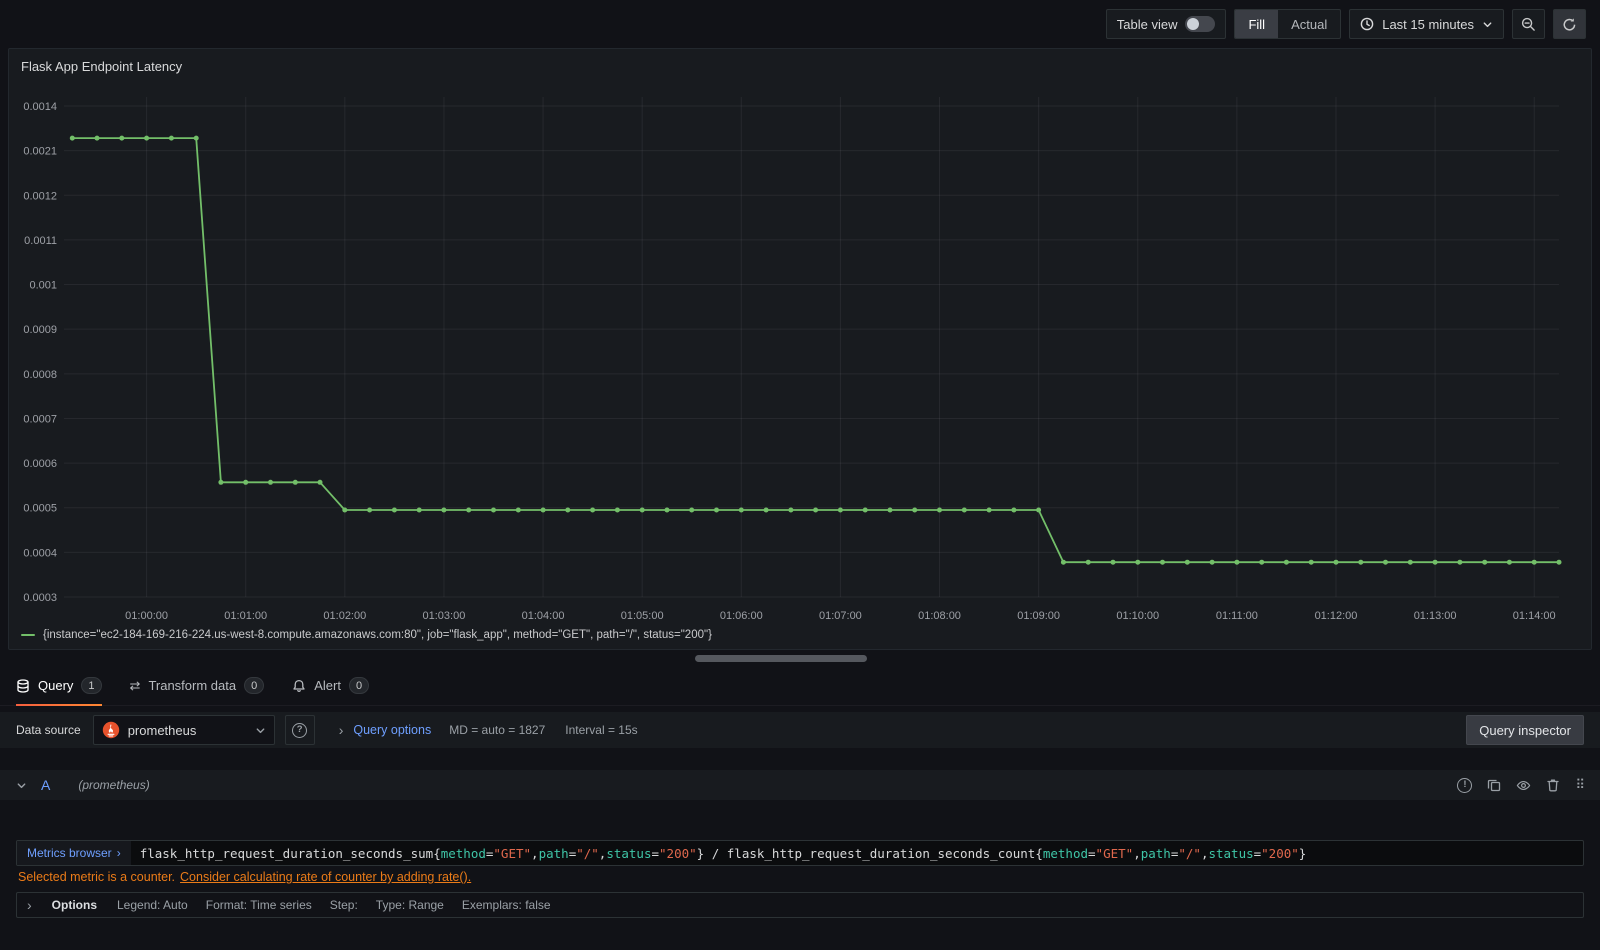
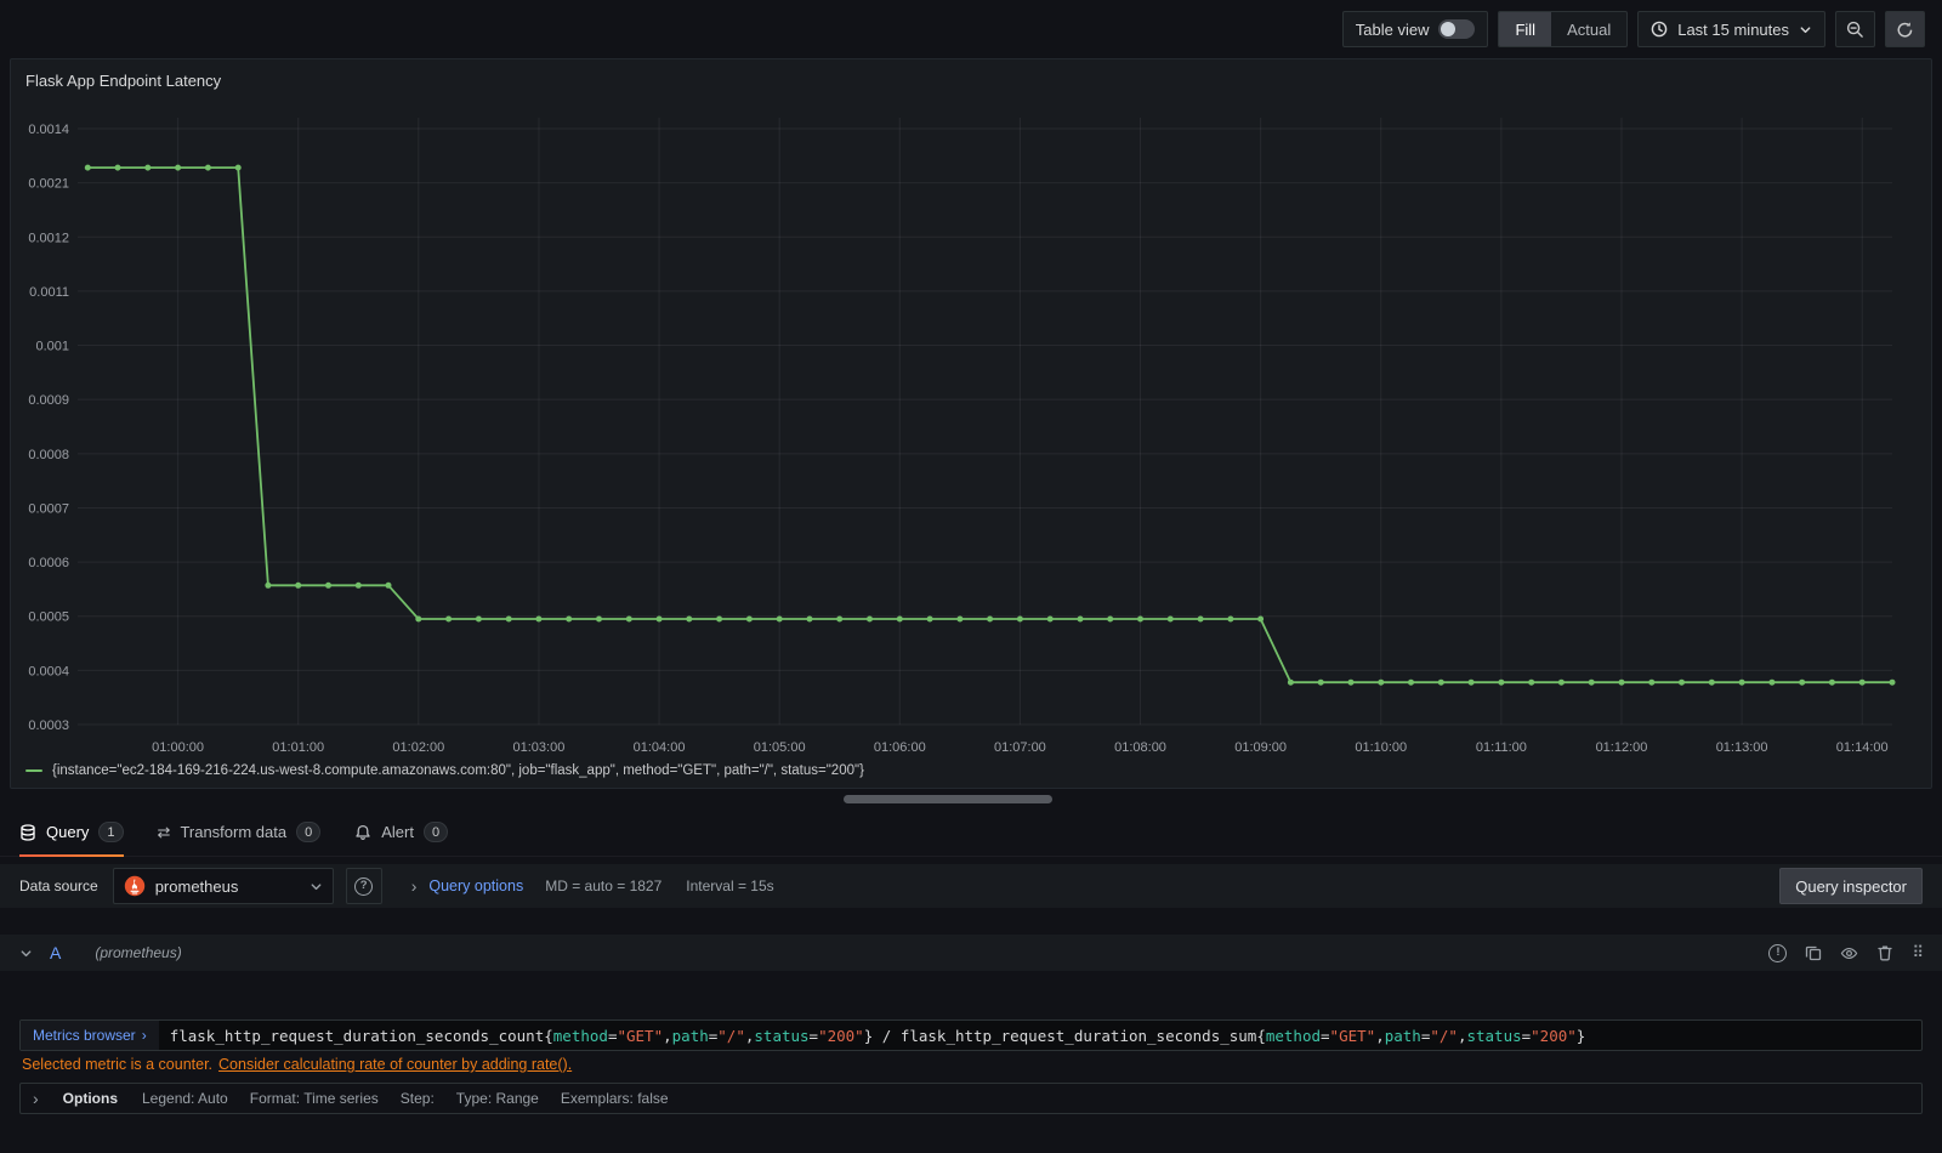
  Table view
  Fill
  Actual
  Last 15 minutes
  Flask App Endpoint Latency
  01:00:00
  01:01:00
  01:02:00
  01:03:00
  01:04:00
  01:05:00
  01:06:00
  01:07:00
  01:08:00
  01:09:00
  01:10:00
  01:11:00
  01:12:00
  01:13:00
  01:14:00
  0.0003
  0.0004
  0.0005
  0.0006
  0.0007
  0.0008
  0.0009
  0.001
  0.0011
  0.0012
  0.0021
  0.0014
  {instance="ec2-184-169-216-224.us-west-8.compute.amazonaws.com:80", job="flask_app", method="GET", path="/", status="200"}
  Query
  1
  ⇄
  Transform data
  0
  Alert
  0
  Data source
  prometheus
  ?
  ›
  Query options
  MD = auto = 1827
  Interval = 15s
  Query inspector
  A
  (prometheus)
  !
  ⠿
  Metrics browser
  ›
- flask_http_request_duration_seconds_sum
+ flask_http_request_duration_seconds_count
  {
  method
  =
  "GET"
  ,
  path
  =
  "/"
  ,
  status
  =
  "200"
  }
  /
- flask_http_request_duration_seconds_count
+ flask_http_request_duration_seconds_sum
  {
  method
  =
  "GET"
  ,
  path
  =
  "/"
  ,
  status
  =
  "200"
  }
  Selected metric is a counter.
  Consider calculating rate of counter by adding rate().
  ›
  Options
  Legend: Auto
  Format: Time series
  Step:
  Type: Range
  Exemplars: false
